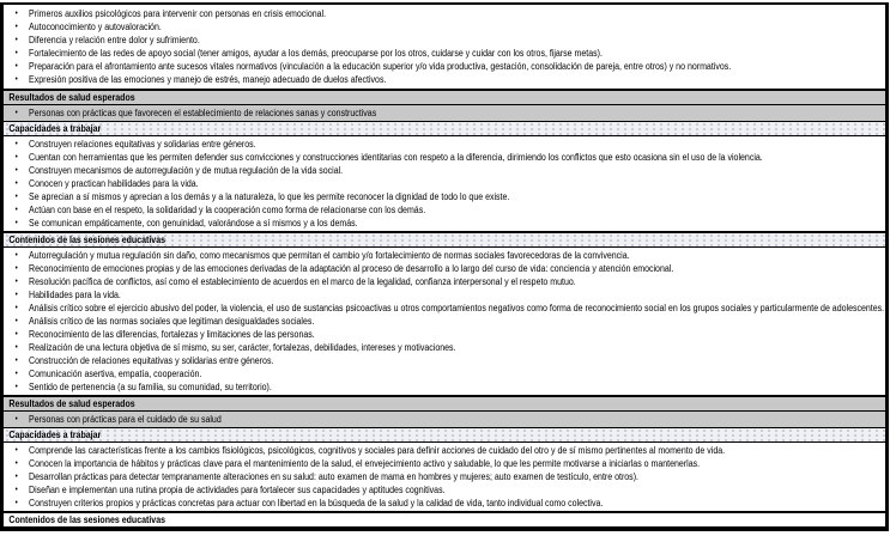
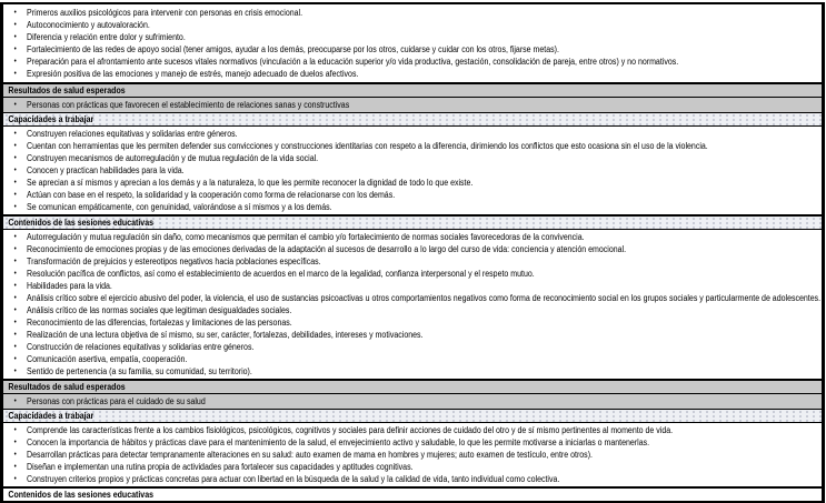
  Primeros auxilios psicológicos para intervenir con personas en crisis emocional.
  Autoconocimiento y autovaloración.
  Diferencia y relación entre dolor y sufrimiento.
  Fortalecimiento de las redes de apoyo social (tener amigos, ayudar a los demás, preocuparse por los otros, cuidarse y cuidar con los otros, fijarse metas).
  Preparación para el afrontamiento ante sucesos vitales normativos (vinculación a la educación superior y/o vida productiva, gestación, consolidación de pareja, entre otros) y no normativos.
  Expresión positiva de las emociones y manejo de estrés, manejo adecuado de duelos afectivos.
  Resultados de salud esperados
  Personas con prácticas que favorecen el establecimiento de relaciones sanas y constructivas
  Capacidades a trabajar
  Construyen relaciones equitativas y solidarias entre géneros.
  Cuentan con herramientas que les permiten defender sus convicciones y construcciones identitarias con respeto a la diferencia, dirimiendo los conflictos que esto ocasiona sin el uso de la violencia.
  Construyen mecanismos de autorregulación y de mutua regulación de la vida social.
  Conocen y practican habilidades para la vida.
  Se aprecian a sí mismos y aprecian a los demás y a la naturaleza, lo que les permite reconocer la dignidad de todo lo que existe.
  Actúan con base en el respeto, la solidaridad y la cooperación como forma de relacionarse con los demás.
  Se comunican empáticamente, con genuinidad, valorándose a sí mismos y a los demás.
  Contenidos de las sesiones educativas
  Autorregulación y mutua regulación sin daño, como mecanismos que permitan el cambio y/o fortalecimiento de normas sociales favorecedoras de la convivencia.
- Reconocimiento de emociones propias y de las emociones derivadas de la adaptación al proceso de desarrollo a lo largo del curso de vida: conciencia y atención emocional.
+ Reconocimiento de emociones propias y de las emociones derivadas de la adaptación al sucesos de desarrollo a lo largo del curso de vida: conciencia y atención emocional.
+ Transformación de prejuicios y estereotipos negativos hacia poblaciones específicas.
  Resolución pacífica de conflictos, así como el establecimiento de acuerdos en el marco de la legalidad, confianza interpersonal y el respeto mutuo.
  Habilidades para la vida.
  Análisis crítico sobre el ejercicio abusivo del poder, la violencia, el uso de sustancias psicoactivas u otros comportamientos negativos como forma de reconocimiento social en los grupos sociales y particularmente de adolescentes.
  Análisis crítico de las normas sociales que legitiman desigualdades sociales.
  Reconocimiento de las diferencias, fortalezas y limitaciones de las personas.
  Realización de una lectura objetiva de sí mismo, su ser, carácter, fortalezas, debilidades, intereses y motivaciones.
  Construcción de relaciones equitativas y solidarias entre géneros.
  Comunicación asertiva, empatía, cooperación.
  Sentido de pertenencia (a su familia, su comunidad, su territorio).
  Resultados de salud esperados
  Personas con prácticas para el cuidado de su salud
  Capacidades a trabajar
  Comprende las características frente a los cambios fisiológicos, psicológicos, cognitivos y sociales para definir acciones de cuidado del otro y de sí mismo pertinentes al momento de vida.
  Conocen la importancia de hábitos y prácticas clave para el mantenimiento de la salud, el envejecimiento activo y saludable, lo que les permite motivarse a iniciarlas o mantenerlas.
  Desarrollan prácticas para detectar tempranamente alteraciones en su salud: auto examen de mama en hombres y mujeres; auto examen de testículo, entre otros).
  Diseñan e implementan una rutina propia de actividades para fortalecer sus capacidades y aptitudes cognitivas.
  Construyen criterios propios y prácticas concretas para actuar con libertad en la búsqueda de la salud y la calidad de vida, tanto individual como colectiva.
  Contenidos de las sesiones educativas
